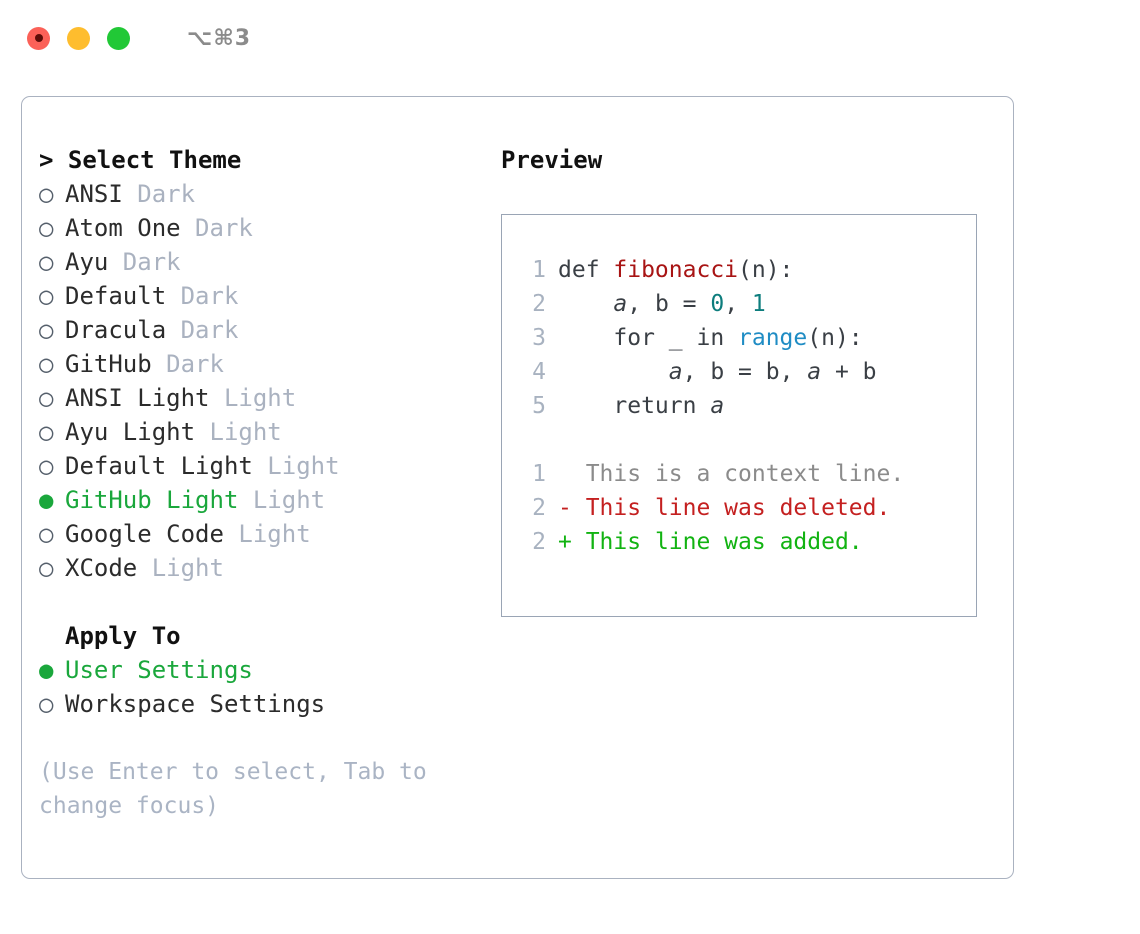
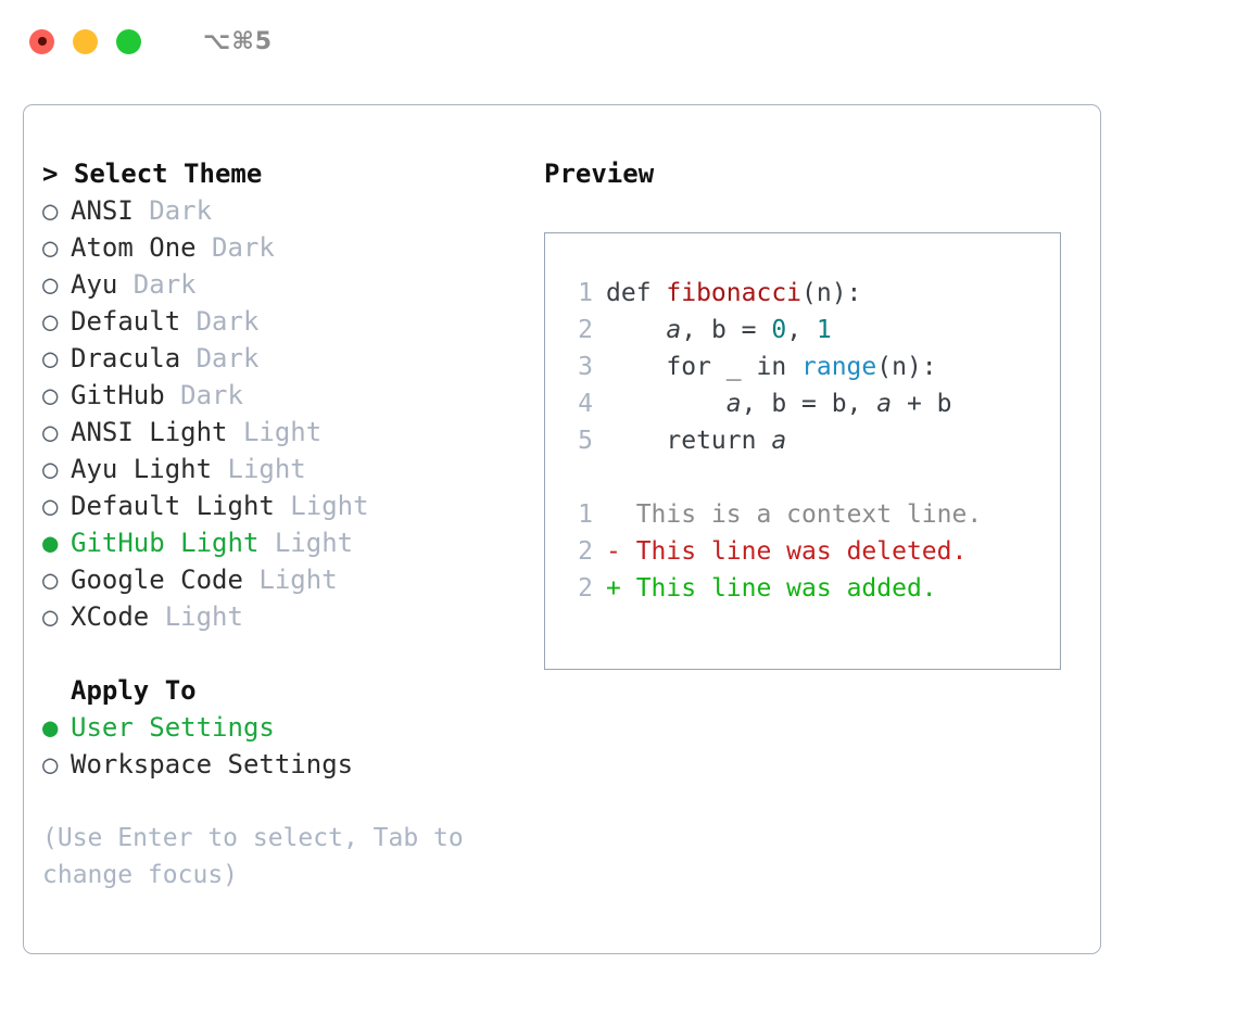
- ⌥⌘3
+ ⌥⌘5
  > Select Theme
  ○
  ANSI
  Dark
  ○
  Atom One
  Dark
  ○
  Ayu
  Dark
  ○
  Default
  Dark
  ○
  Dracula
  Dark
  ○
  GitHub
  Dark
  ○
  ANSI Light
  Light
  ○
  Ayu Light
  Light
  ○
  Default Light
  Light
  ●
  GitHub Light
  Light
  ○
  Google Code
  Light
  ○
  XCode
  Light
  Apply To
  ●
  User Settings
  ○
  Workspace Settings
  (Use Enter to select, Tab to
  change focus)
  Preview
  1
  def fibonacci(n):
  2
  a, b = 0, 1
  3
  for _ in range(n):
  4
  a, b = b, a + b
  5
  return a
  1
  This is a context line.
  2
  -
  This line was deleted.
  2
  +
  This line was added.
